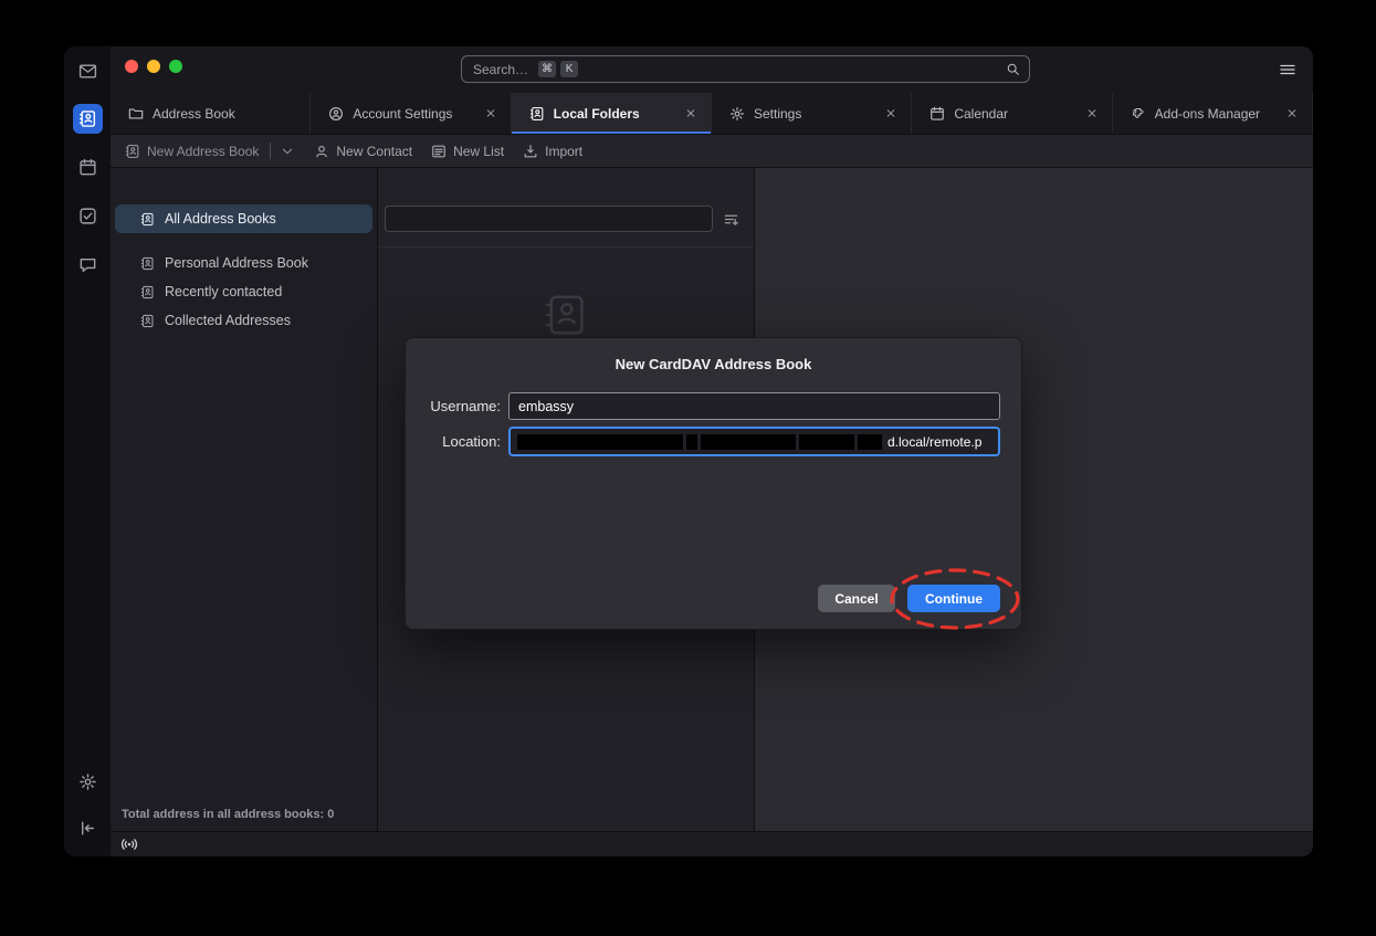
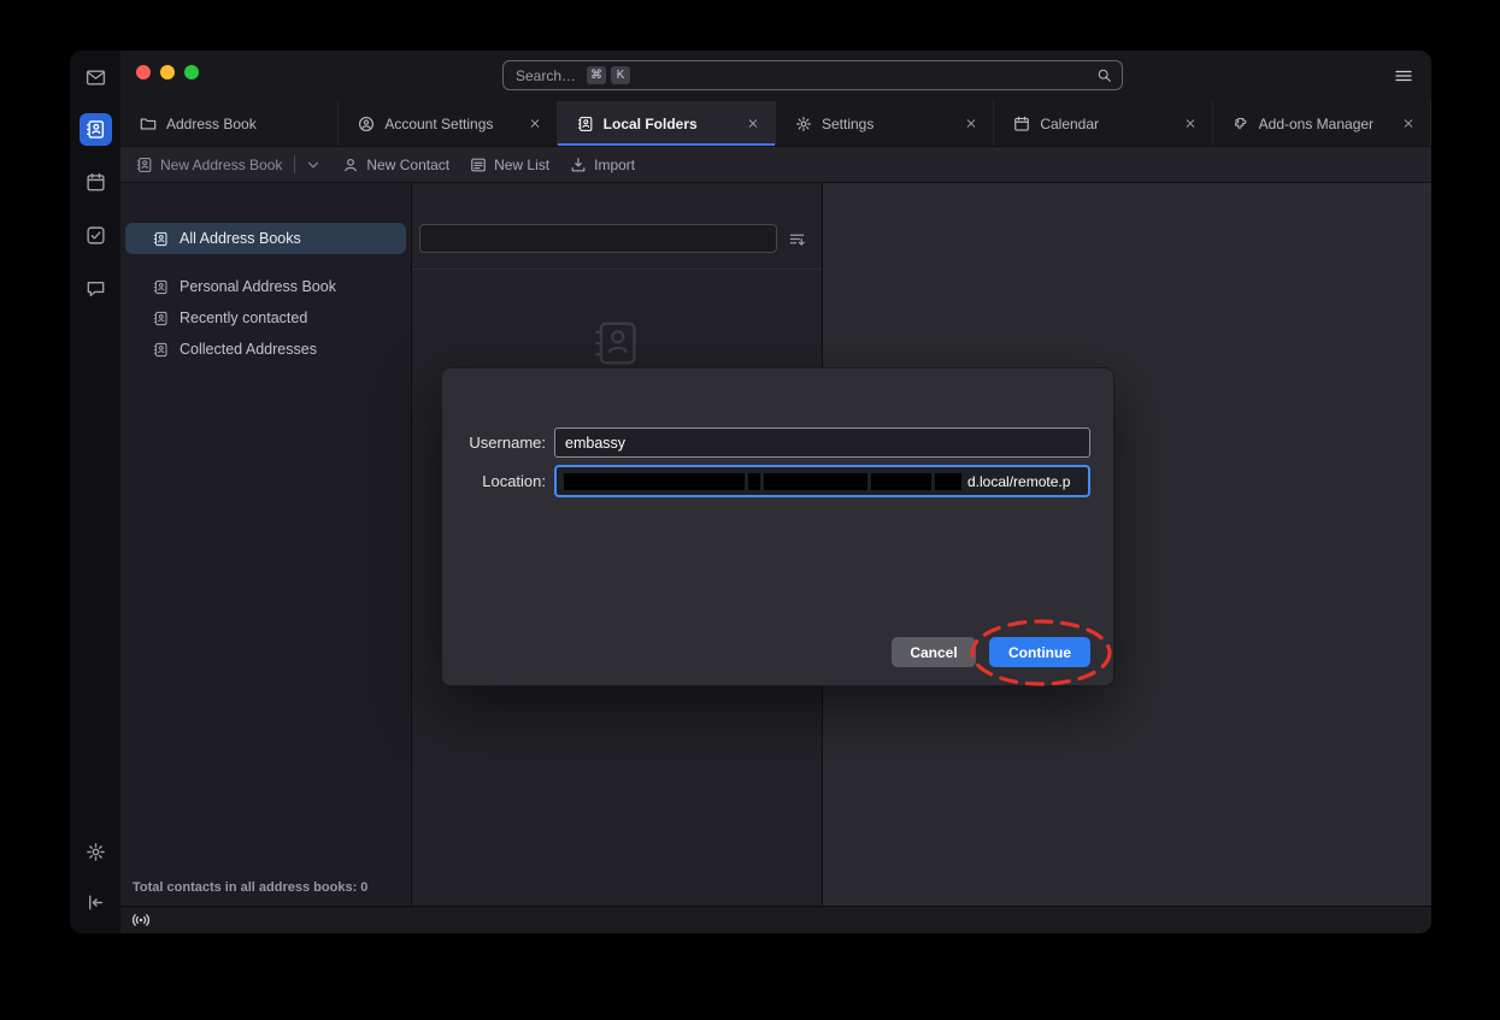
  Search…
  ⌘
  K
  Address Book
  Account Settings
  Local Folders
  Settings
  Calendar
  Add-ons Manager
  New Address Book
  New Contact
  New List
  Import
  All Address Books
  Personal Address Book
  Recently contacted
  Collected Addresses
- Total address in all address books: 0
+ Total contacts in all address books: 0
- New CardDAV Address Book
  Username:
  embassy
  Location:
  d.local/remote.p
  Cancel
  Continue
